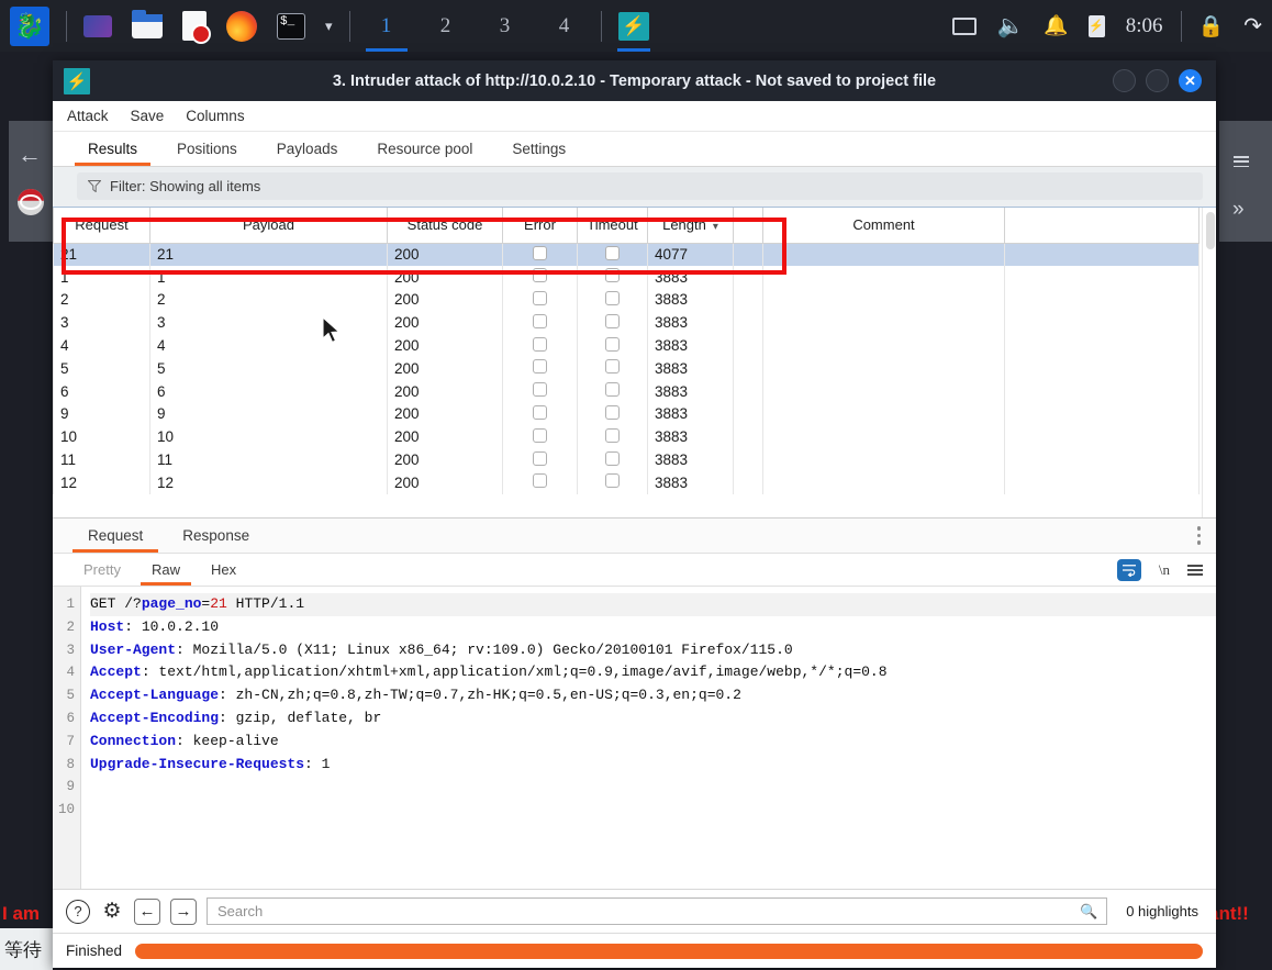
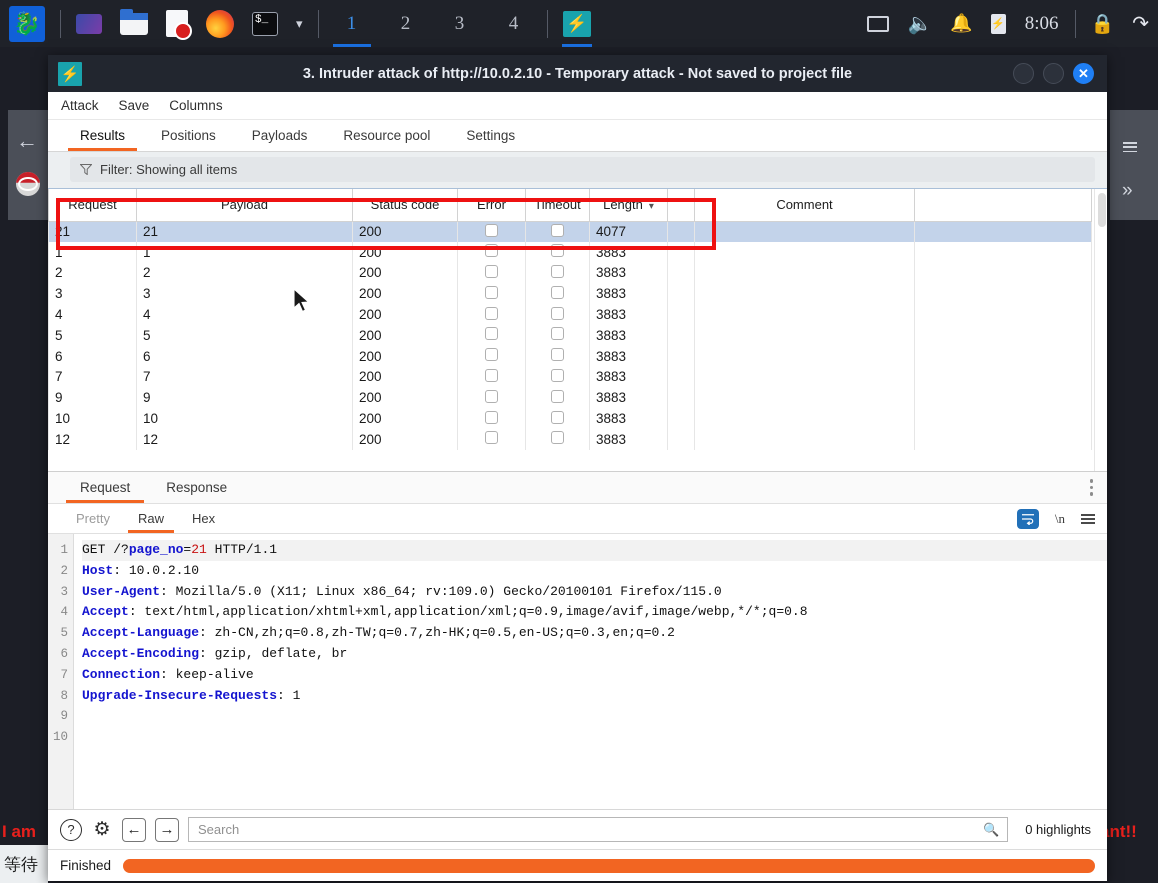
  ←
  »
  I am
  nt!!
  等待
  🐉
  $_
  ▾
  1
  2
  3
  4
  ⚡
  🔈
  🔔
  ⚡
  8:06
  🔒
  ↷
  ⚡
  3. Intruder attack of http://10.0.2.10 - Temporary attack - Not saved to project file
  ✕
  Attack
  Save
  Columns
  Results
  Positions
  Payloads
  Resource pool
  Settings
  Filter: Showing all items
  Request	Payload	Status code	Error	Timeout	Length ▾		Comment
  21	21	200			4077
  1	1	200			3883
  2	2	200			3883
  3	3	200			3883
  4	4	200			3883
  5	5	200			3883
  6	6	200			3883
+ 7	7	200			3883
  9	9	200			3883
  10	10	200			3883
- 11	11	200			3883
  12	12	200			3883
  Request
  Response
  Pretty
  Raw
  Hex
  \n
  1
  2
  3
  4
  5
  6
  7
  8
  9
  10
  GET /?page_no=21 HTTP/1.1
  Host: 10.0.2.10
  User-Agent: Mozilla/5.0 (X11; Linux x86_64; rv:109.0) Gecko/20100101 Firefox/115.0
  Accept: text/html,application/xhtml+xml,application/xml;q=0.9,image/avif,image/webp,*/*;q=0.8
  Accept-Language: zh-CN,zh;q=0.8,zh-TW;q=0.7,zh-HK;q=0.5,en-US;q=0.3,en;q=0.2
  Accept-Encoding: gzip, deflate, br
  Connection: keep-alive
  Upgrade-Insecure-Requests: 1
  ?
  ⚙
  ←
  →
  Search
  🔍
  0 highlights
  Finished
